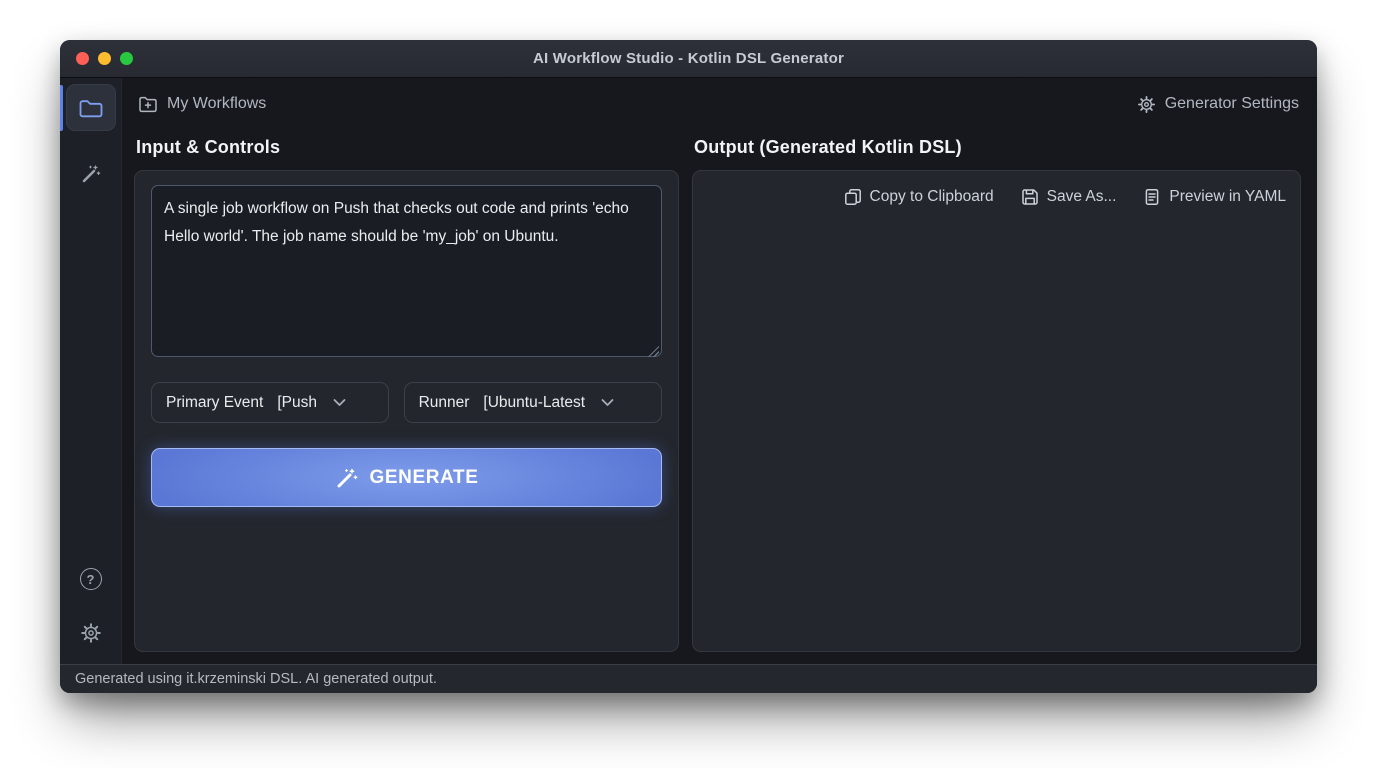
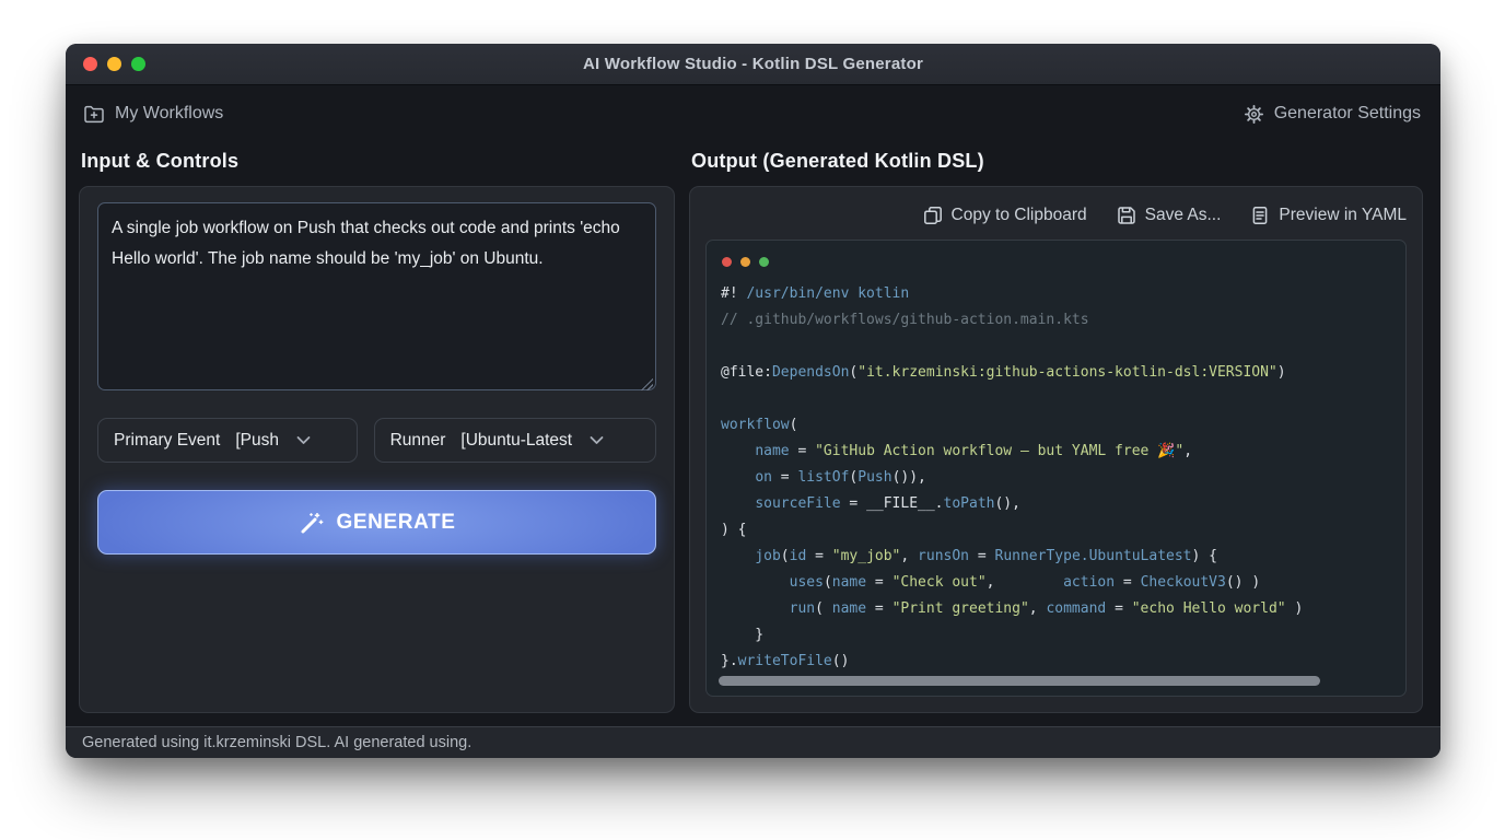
  AI Workflow Studio - Kotlin DSL Generator
- ?
  My Workflows
  Generator Settings
  Input & Controls
  Primary Event
  [Push
  Runner
  [Ubuntu-Latest
  GENERATE
  Output (Generated Kotlin DSL)
  Copy to Clipboard
  Save As...
  Preview in YAML
+ #! /usr/bin/env kotlin
+ // .github/workflows/github-action.main.kts
+ @file:DependsOn("it.krzeminski:github-actions-kotlin-dsl:VERSION")
+ workflow(
+ name = "GitHub Action workflow – but YAML free 🎉",
+ on = listOf(Push()),
+ sourceFile = __FILE__.toPath(),
+ ) {
+ job(id = "my_job", runsOn = RunnerType.UbuntuLatest) {
+ uses(name = "Check out", action = CheckoutV3() )
+ run( name = "Print greeting", command = "echo Hello world" )
+ }
+ }.writeToFile()
- Generated using it.krzeminski DSL. AI generated output.
+ Generated using it.krzeminski DSL. AI generated using.
